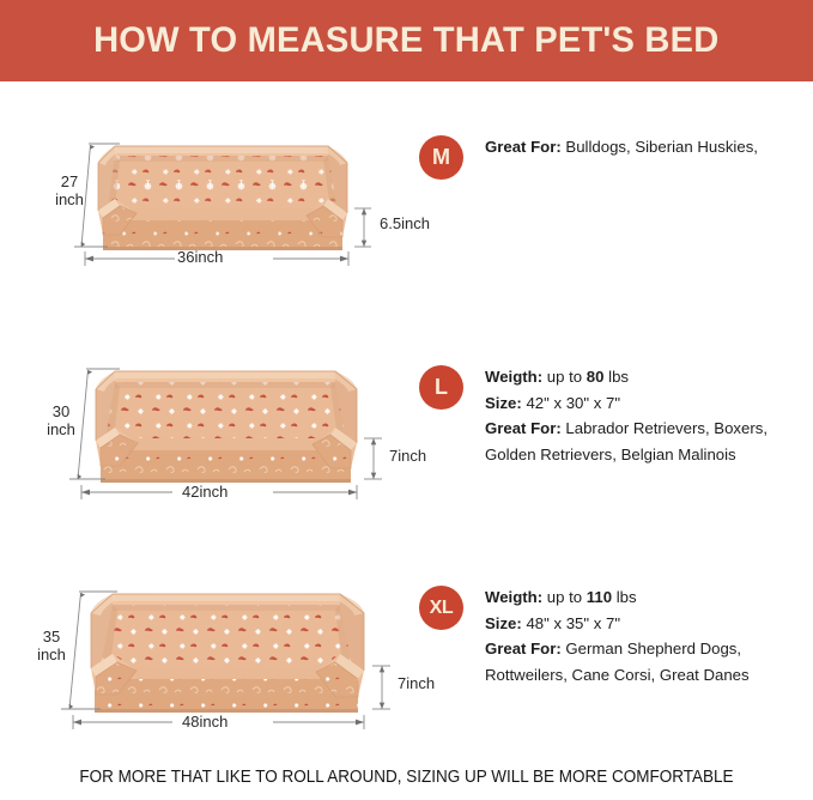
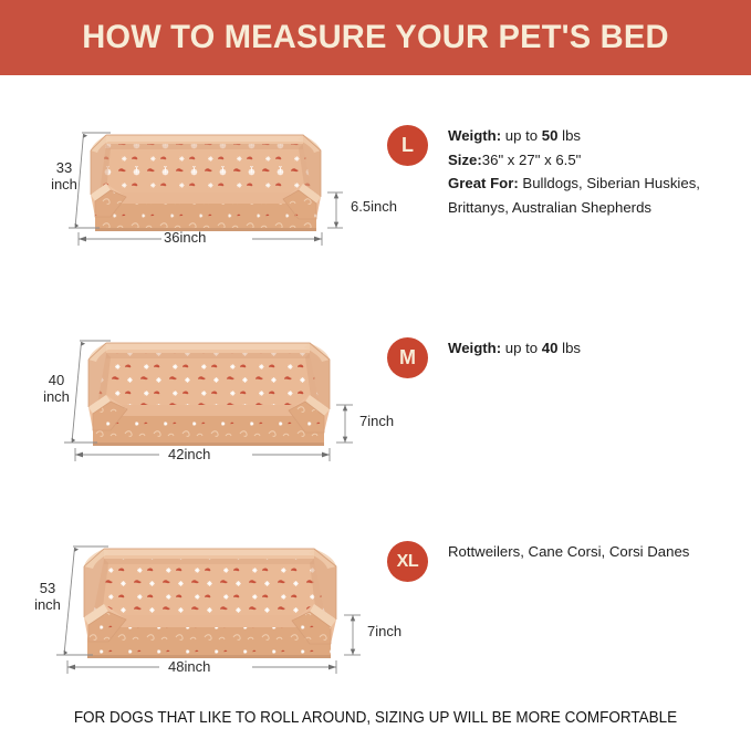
- HOW TO MEASURE THAT PET'S BED
+ HOW TO MEASURE YOUR PET'S BED
- 27
+ 33
  inch
  6.5inch
  36inch
- M
+ L
+ Weigth: up to 50 lbs
+ Size:36" x 27" x 6.5"
  Great For: Bulldogs, Siberian Huskies,
+ Brittanys, Australian Shepherds
- 30
+ 40
  inch
  7inch
  42inch
- L
+ M
- Weigth: up to 80 lbs
+ Weigth: up to 40 lbs
- Size: 42" x 30" x 7"
- Great For: Labrador Retrievers, Boxers,
- Golden Retrievers, Belgian Malinois
- 35
+ 53
  inch
  7inch
  48inch
  XL
- Weigth: up to 110 lbs
- Size: 48" x 35" x 7"
- Great For: German Shepherd Dogs,
- Rottweilers, Cane Corsi, Great Danes
+ Rottweilers, Cane Corsi, Corsi Danes
- FOR MORE THAT LIKE TO ROLL AROUND, SIZING UP WILL BE MORE COMFORTABLE
+ FOR DOGS THAT LIKE TO ROLL AROUND, SIZING UP WILL BE MORE COMFORTABLE
